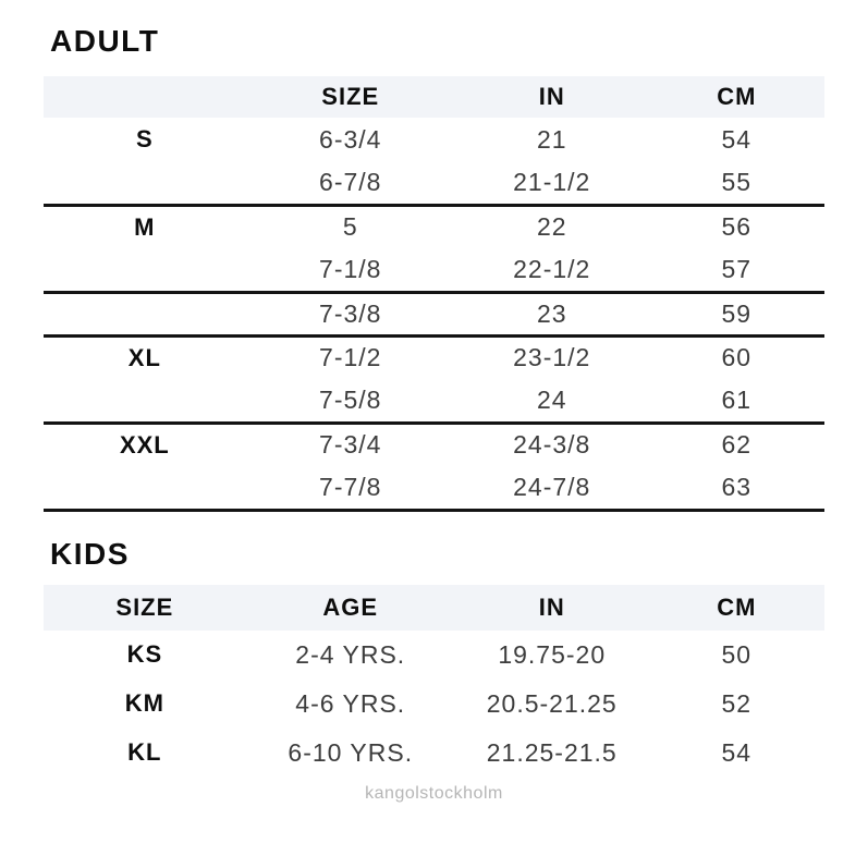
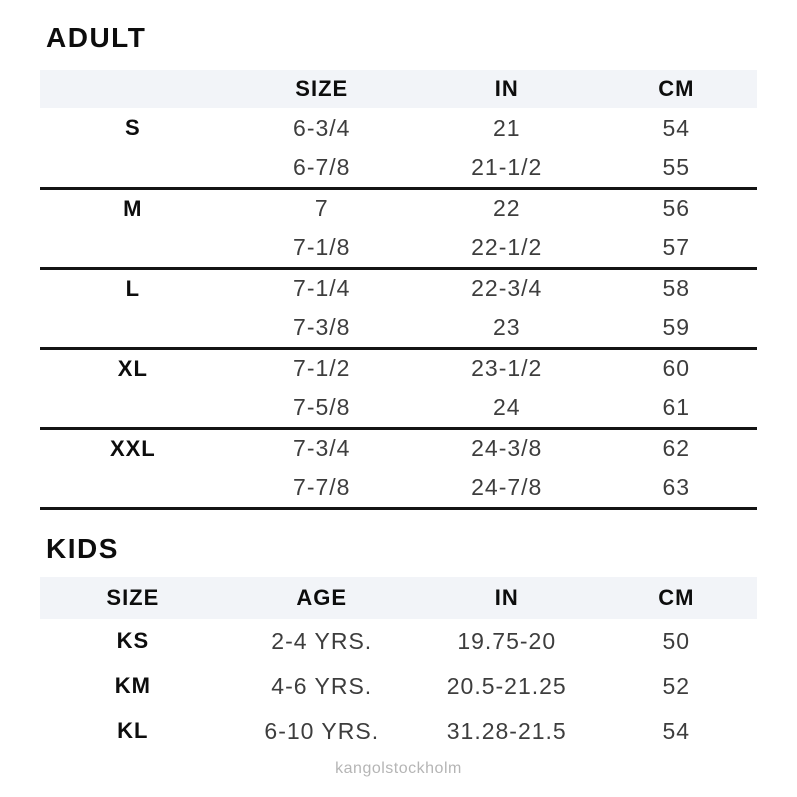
  ADULT
  	SIZE	IN	CM
  S	6-3/4	21	54
  	6-7/8	21-1/2	55
- M	5	22	56
+ M	7	22	56
  	7-1/8	22-1/2	57
+ L	7-1/4	22-3/4	58
  	7-3/8	23	59
  XL	7-1/2	23-1/2	60
  	7-5/8	24	61
  XXL	7-3/4	24-3/8	62
  	7-7/8	24-7/8	63
  KIDS
  SIZE	AGE	IN	CM
  KS	2-4 YRS.	19.75-20	50
  KM	4-6 YRS.	20.5-21.25	52
- KL	6-10 YRS.	21.25-21.5	54
+ KL	6-10 YRS.	31.28-21.5	54
  kangolstockholm
